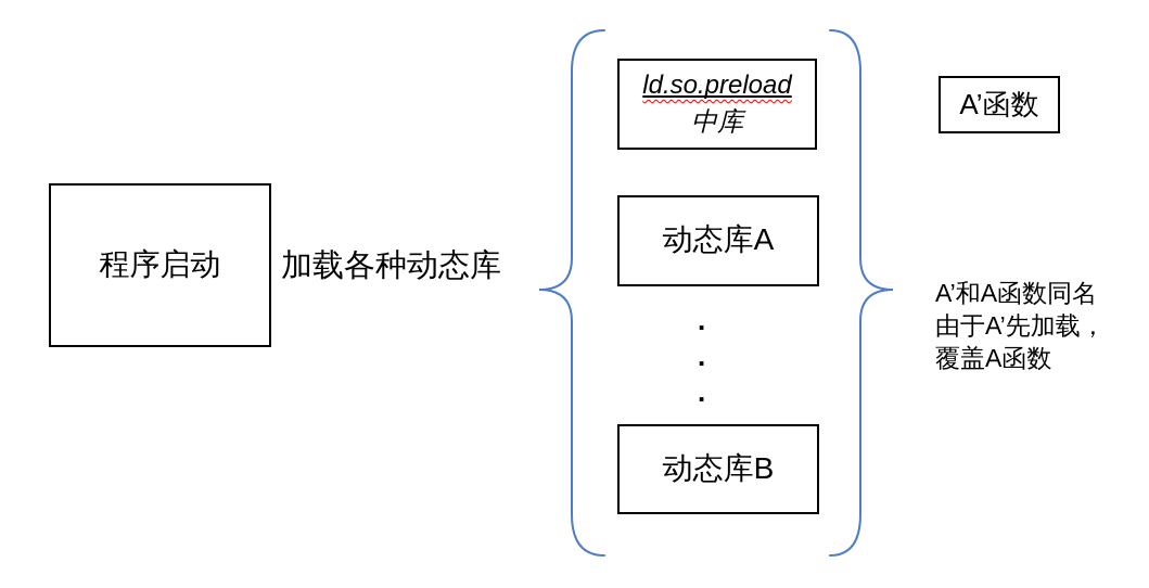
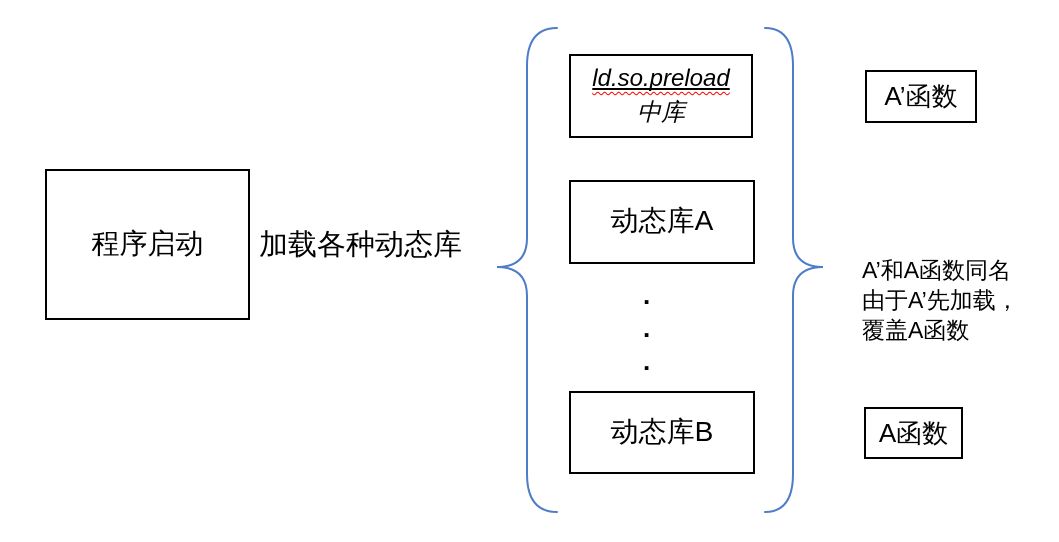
  程序启动
  加载各种动态库
  ld.so.preload
  中库
  动态库A
  .
  .
  .
  动态库B
  A’函数
  A’和A函数同名
  由于A’先加载，
  覆盖A函数
+ A函数
